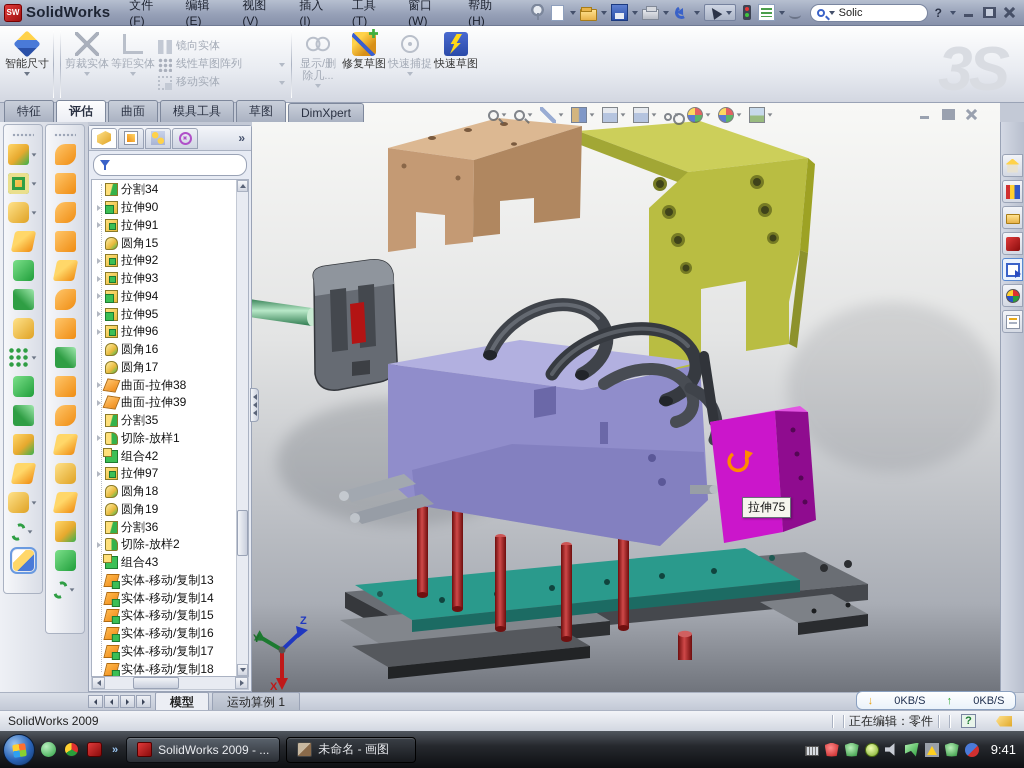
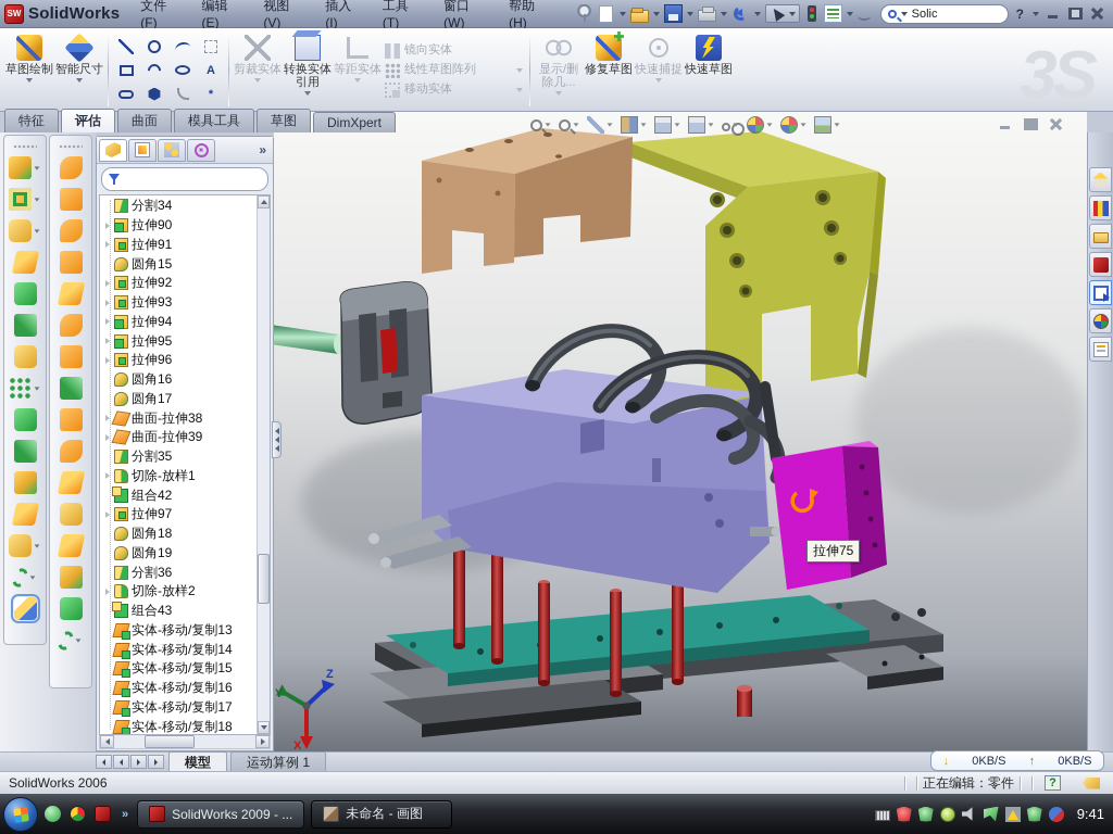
  SW
  SolidWorks
  文件(F)
  编辑(E)
  视图(V)
  插入(I)
  工具(T)
  窗口(W)
  帮助(H)
  Solic
  ?
  3S
+ 草图绘制
  智能尺寸
+ A
+ *
  剪裁实体
+ 转换实体引用
  等距实体
  镜向实体
  线性草图阵列
  移动实体
  显示/删除几...
  修复草图
  快速捕捉
  快速草图
  特征
  评估
  曲面
  模具工具
  草图
  DimXpert
  拉伸75
  Y
  Z
  X
  »
  分割34
  拉伸90
  拉伸91
  圆角15
  拉伸92
  拉伸93
  拉伸94
  拉伸95
  拉伸96
  圆角16
  圆角17
  曲面-拉伸38
  曲面-拉伸39
  分割35
  切除-放样1
  组合42
  拉伸97
  圆角18
  圆角19
  分割36
  切除-放样2
  组合43
  实体-移动/复制13
  实体-移动/复制14
  实体-移动/复制15
  实体-移动/复制16
  实体-移动/复制17
  实体-移动/复制18
  模型
  运动算例 1
  ↓
  0KB/S
  ↑
  0KB/S
- SolidWorks 2009
+ SolidWorks 2006
  正在编辑：零件
  ?
  »
  SolidWorks 2009 - ...
  未命名 - 画图
  9:41
